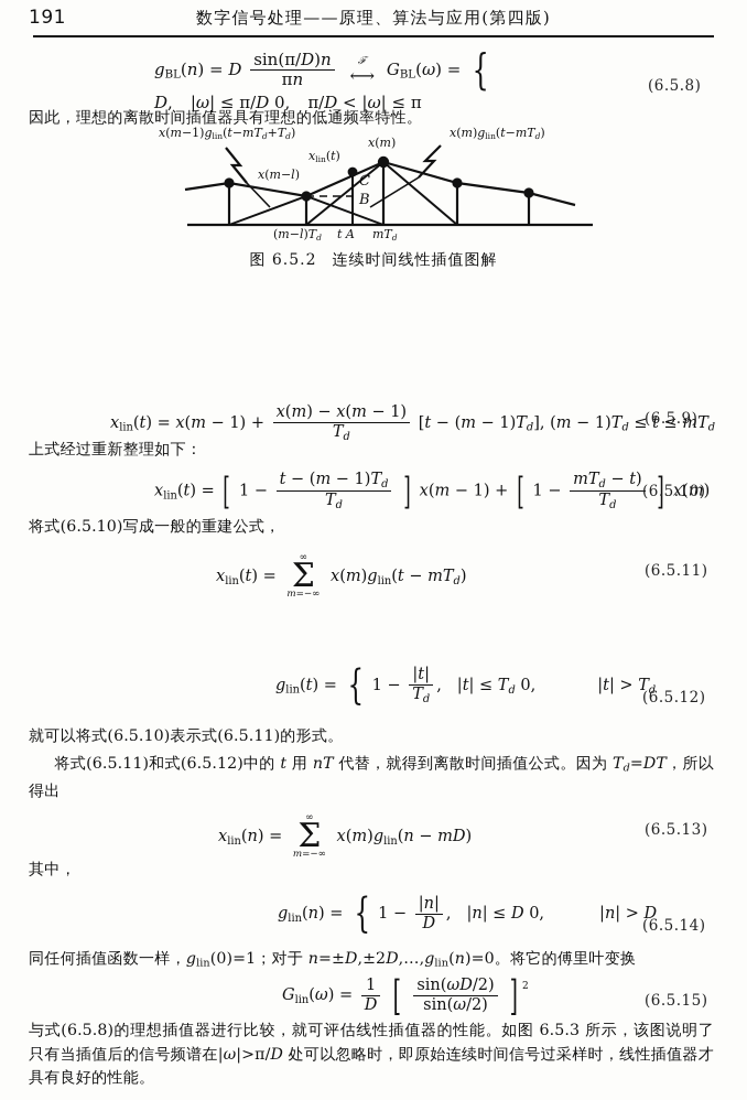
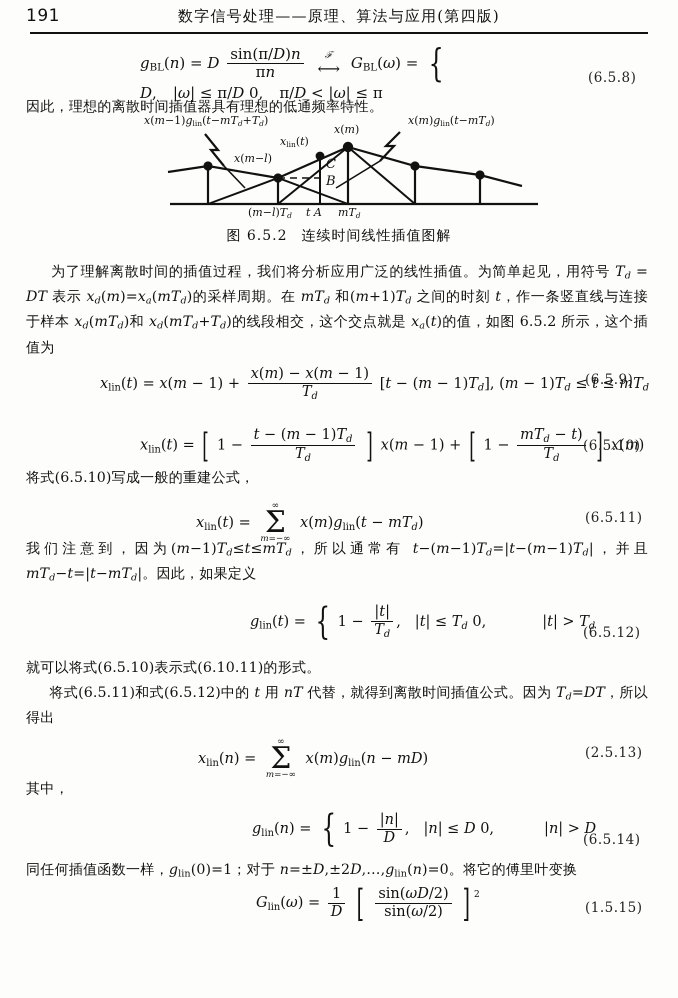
  191
  数字信号处理——原理、算法与应用(第四版)
  gBL(n) = D
  sin(π/D)n
  πn
  ℱ
  ⟷
  GBL(ω) = { D, |ω| ≤ π/D 0, π/D < |ω| ≤ π
  (6.5.8)
  因此，理想的离散时间插值器具有理想的低通频率特性。
  x(m−1)glin(t−mTd+Td)
  x(m)glin(t−mTd)
  x(m)
  xlin(t)
  x(m−l)
  C
  B
  (m−l)Td
  t A
  mTd
  图 6.5.2 连续时间线性插值图解
+ 为了理解离散时间的插值过程，我们将分析应用广泛的线性插值。为简单起见，用符号 Td = DT 表示 xd(m)=xa(mTd)的采样周期。在 mTd 和(m+1)Td 之间的时刻 t，作一条竖直线与连接于样本 xd(mTd)和 xd(mTd+Td)的线段相交，这个交点就是 xa(t)的值，如图 6.5.2 所示，这个插值为
  xlin(t) = x(m − 1) +
  x(m) − x(m − 1)
  Td
  [t − (m − 1)Td], (m − 1)Td ≤ t ≤ mTd
  (6.5.9)
- 上式经过重新整理如下：
  xlin(t) = [ 1 −
  t − (m − 1)Td
  Td
  ] x(m − 1) + [ 1 −
  mTd − t)
  Td
  ] x(m)
  (6.5.10)
  将式(6.5.10)写成一般的重建公式，
  xlin(t) =
  ∞
  Σ
  m=−∞
  x(m)glin(t − mTd)
  (6.5.11)
+ 我们注意到，因为(m−1)Td≤t≤mTd，所以通常有 t−(m−1)Td=|t−(m−1)Td|，并且 mTd−t=|t−mTd|。因此，如果定义
  glin(t) = { 1 −
  |t|
  Td
  , |t| ≤ Td 0, |t| > Td
  (6.5.12)
- 就可以将式(6.5.10)表示式(6.5.11)的形式。
+ 就可以将式(6.5.10)表示式(6.10.11)的形式。
  将式(6.5.11)和式(6.5.12)中的 t 用 nT 代替，就得到离散时间插值公式。因为 Td=DT，所以得出
  xlin(n) =
  ∞
  Σ
  m=−∞
  x(m)glin(n − mD)
- (6.5.13)
+ (2.5.13)
  其中，
  glin(n) = { 1 −
  |n|
  D
  , |n| ≤ D 0, |n| > D
  (6.5.14)
  同任何插值函数一样，glin(0)=1；对于 n=±D,±2D,…,glin(n)=0。将它的傅里叶变换
  Glin(ω) =
  1
  D
  [
  sin(ωD/2)
  sin(ω/2)
  ] 2
- (6.5.15)
+ (1.5.15)
- 与式(6.5.8)的理想插值器进行比较，就可评估线性插值器的性能。如图 6.5.3 所示，该图说明了只有当插值后的信号频谱在|ω|>π/D 处可以忽略时，即原始连续时间信号过采样时，线性插值器才具有良好的性能。
